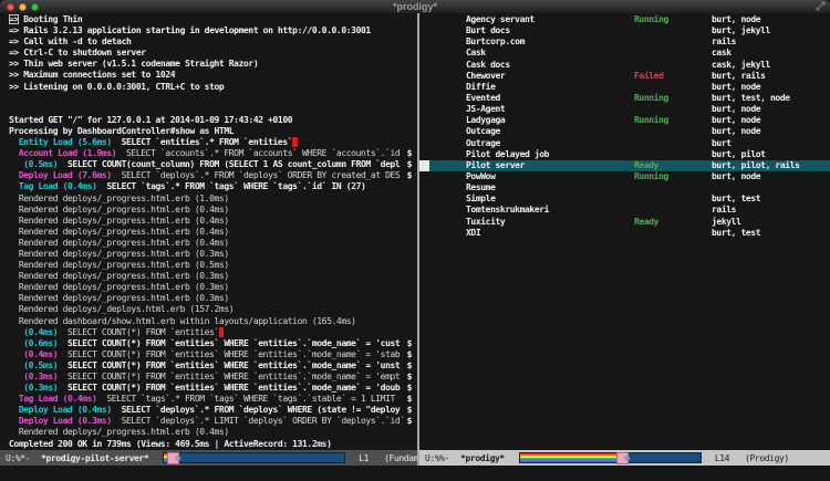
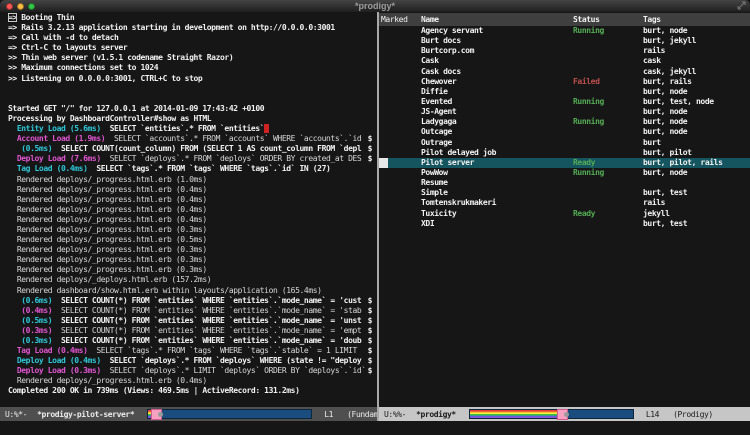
  *prodigy*
  => Booting Thin
  => Rails 3.2.13 application starting in development on http://0.0.0.0:3001
  => Call with -d to detach
- => Ctrl-C to shutdown server
+ => Ctrl-C to layouts server
  >> Thin web server (v1.5.1 codename Straight Razor)
  >> Maximum connections set to 1024
  >> Listening on 0.0.0.0:3001, CTRL+C to stop
  Started GET "/" for 127.0.0.1 at 2014-01-09 17:43:42 +0100
  Processing by DashboardController#show as HTML
  Entity Load (5.6ms) SELECT `entities`.* FROM `entities`
  Account Load (1.9ms) SELECT `accounts`.* FROM `accounts` WHERE `accounts`.`id
  $
  (0.5ms) SELECT COUNT(count_column) FROM (SELECT 1 AS count_column FROM `depl
  $
  Deploy Load (7.6ms) SELECT `deploys`.* FROM `deploys` ORDER BY created_at DES
  $
  Tag Load (0.4ms) SELECT `tags`.* FROM `tags` WHERE `tags`.`id` IN (27)
  Rendered deploys/_progress.html.erb (1.0ms)
  Rendered deploys/_progress.html.erb (0.4ms)
  Rendered deploys/_progress.html.erb (0.4ms)
  Rendered deploys/_progress.html.erb (0.4ms)
  Rendered deploys/_progress.html.erb (0.4ms)
  Rendered deploys/_progress.html.erb (0.3ms)
  Rendered deploys/_progress.html.erb (0.5ms)
  Rendered deploys/_progress.html.erb (0.3ms)
  Rendered deploys/_progress.html.erb (0.3ms)
  Rendered deploys/_progress.html.erb (0.3ms)
  Rendered deploys/_deploys.html.erb (157.2ms)
  Rendered dashboard/show.html.erb within layouts/application (165.4ms)
- (0.4ms) SELECT COUNT(*) FROM `entities`
  (0.6ms) SELECT COUNT(*) FROM `entities` WHERE `entities`.`mode_name` = 'cust
  $
  (0.4ms) SELECT COUNT(*) FROM `entities` WHERE `entities`.`mode_name` = 'stab
  $
  (0.5ms) SELECT COUNT(*) FROM `entities` WHERE `entities`.`mode_name` = 'unst
  $
  (0.3ms) SELECT COUNT(*) FROM `entities` WHERE `entities`.`mode_name` = 'empt
  $
  (0.3ms) SELECT COUNT(*) FROM `entities` WHERE `entities`.`mode_name` = 'doub
  $
  Tag Load (0.4ms) SELECT `tags`.* FROM `tags` WHERE `tags`.`stable` = 1 LIMIT
  $
  Deploy Load (0.4ms) SELECT `deploys`.* FROM `deploys` WHERE (state != "deploy
  $
  Deploy Load (0.3ms) SELECT `deploys`.* LIMIT `deploys` ORDER BY `deploys`.`id`
  $
  Rendered deploys/_progress.html.erb (0.4ms)
  Completed 200 OK in 739ms (Views: 469.5ms | ActiveRecord: 131.2ms)
+ Marked
+ Name
+ Status
+ Tags
  Agency servant
  Running
  burt, node
  Burt docs
  burt, jekyll
  Burtcorp.com
  rails
  Cask
  cask
  Cask docs
  cask, jekyll
  Chewover
  Failed
  burt, rails
  Diffie
  burt, node
  Evented
  Running
  burt, test, node
  JS-Agent
  burt, node
  Ladygaga
  Running
  burt, node
  Outcage
  burt, node
  Outrage
  burt
  Pilot delayed job
  burt, pilot
  Pilot server
  Ready
  burt, pilot, rails
  PowWow
  Running
  burt, node
  Resume
  Simple
  burt, test
  Tomtenskrukmakeri
  rails
  Tuxicity
  Ready
  jekyll
  XDI
  burt, test
  U:%*-
  *prodigy-pilot-server*
  L1
  U:%%-
  *prodigy*
  L14
  (Prodigy)
